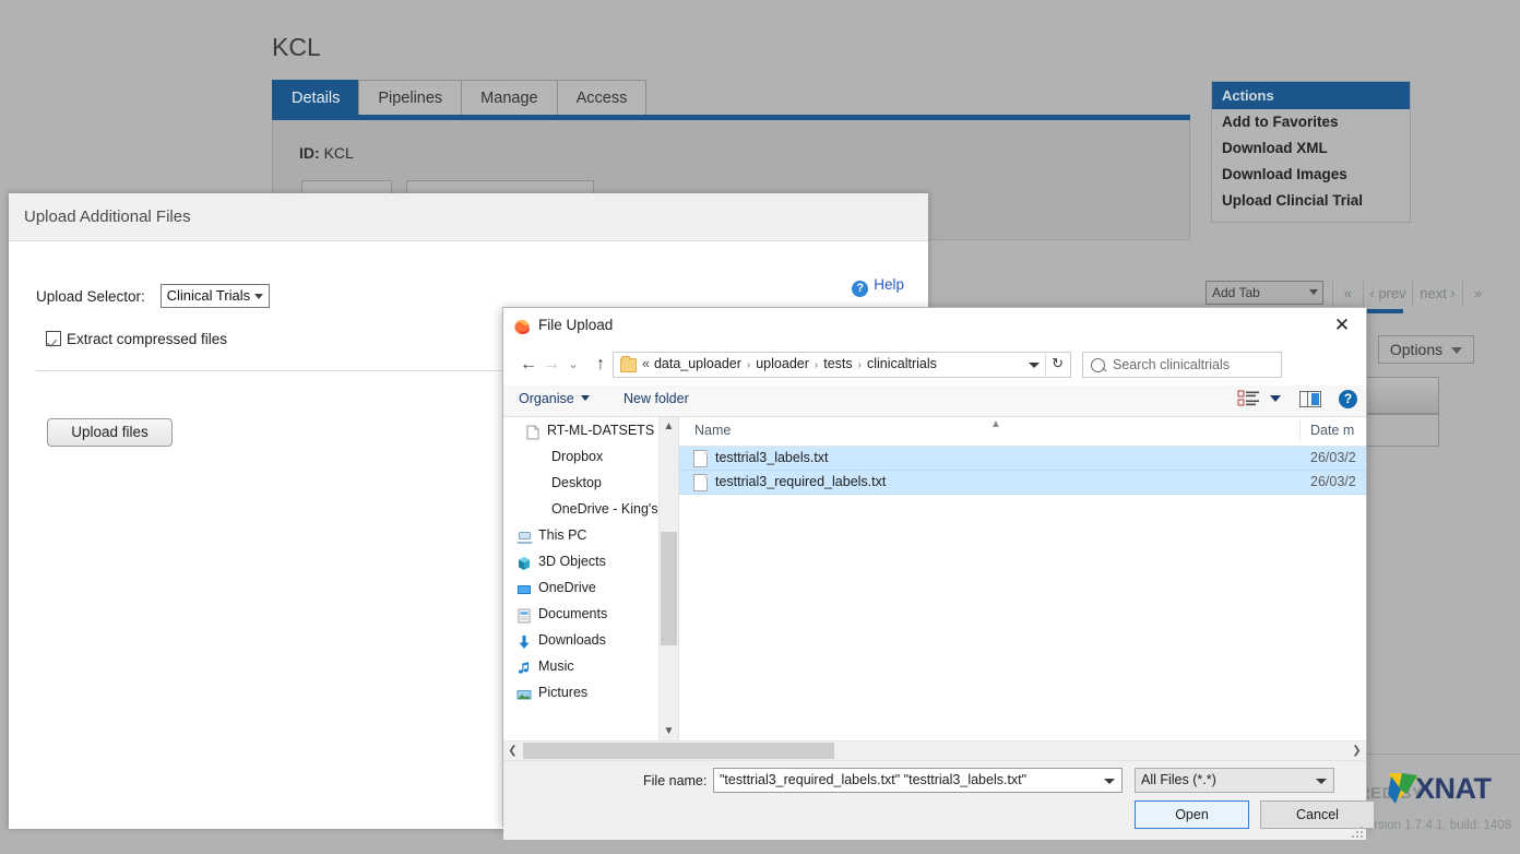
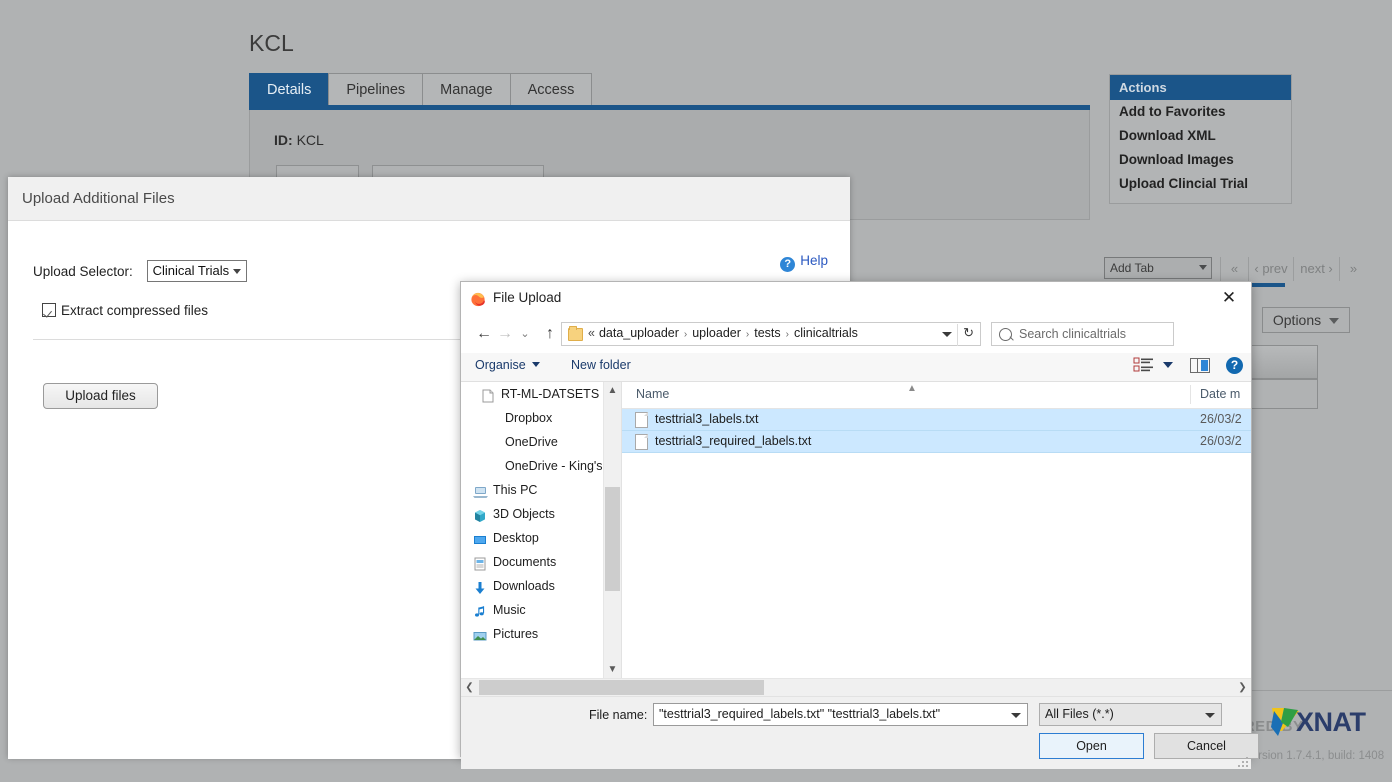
  KCL
  Details
  Pipelines
  Manage
  Access
  ID: KCL
  Actions
  Add to Favorites
  Download XML
  Download Images
  Upload Clincial Trial
  Add Tab
  «
  ‹ prev
  next ›
  »
  Options
  XNAT
  rsion 1.7.4.1, build: 1408
  Upload Additional Files
  Upload Selector: Clinical Trials
  ? Help
  Extract compressed files
  Upload files
  File Upload
  ✕
  ←
  →
  ⌄
  ↑
  « data_uploader › uploader › tests › clinicaltrials
  ↻
  Search clinicaltrials
  Organise
  New folder
  ?
  RT-ML-DATSETS
  Dropbox
- Desktop
+ OneDrive
  OneDrive - King's
  This PC
  3D Objects
- OneDrive
+ Desktop
  Documents
  Downloads
  Music
  Pictures
  ▲
  ▼
  ▲
  Name
  Date m
  testtrial3_labels.txt
  26/03/2
  testtrial3_required_labels.txt
  26/03/2
  ❮
  ❯
  File name:
  "testtrial3_required_labels.txt" "testtrial3_labels.txt"
  All Files (*.*)
  Open
  Cancel
